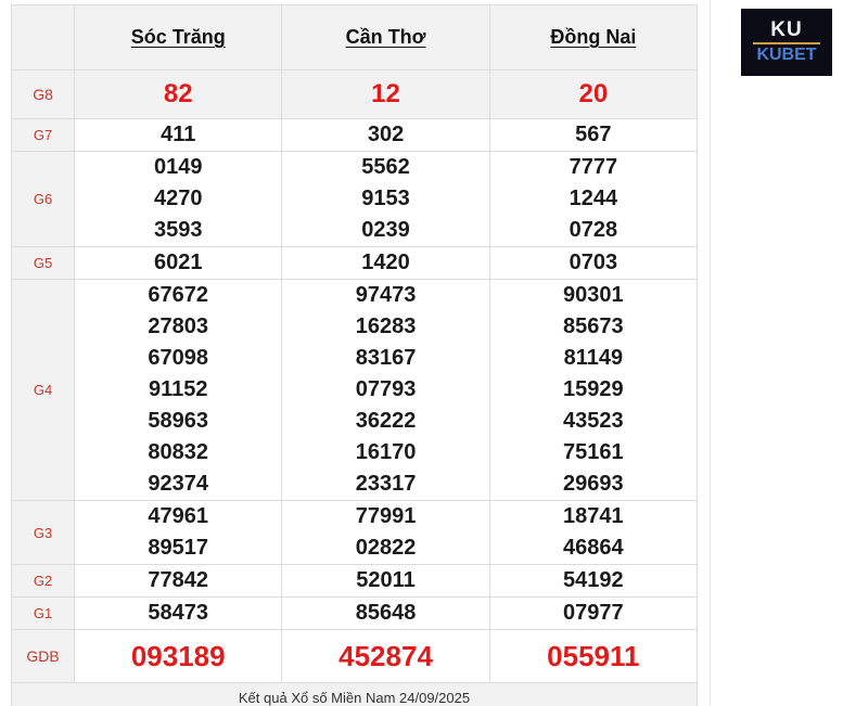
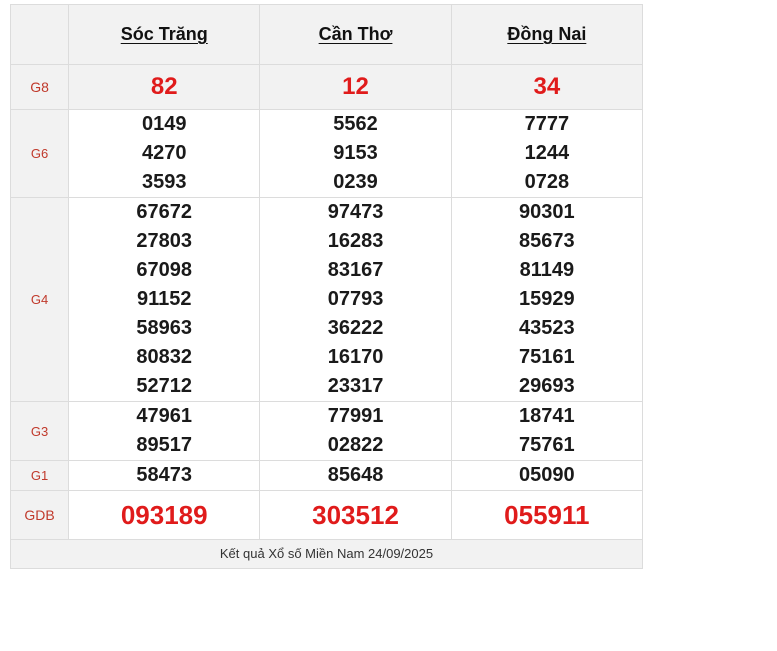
  	Sóc Trăng	Cần Thơ	Đồng Nai
- G8	82	12	20
+ G8	82	12	34
- G7	411	302	567
  G6	014942703593	556291530239	777712440728
- G5	6021	1420	0703
- G4	67672278036709891152589638083292374	97473162838316707793362221617023317	90301856738114915929435237516129693
+ G4	67672278036709891152589638083252712	97473162838316707793362221617023317	90301856738114915929435237516129693
- G3	4796189517	7799102822	1874146864
+ G3	4796189517	7799102822	1874175761
- G2	77842	52011	54192
- G1	58473	85648	07977
+ G1	58473	85648	05090
- GDB	093189	452874	055911
+ GDB	093189	303512	055911
  Kết quả Xổ số Miền Nam 24/09/2025
- KU
- KUBET
